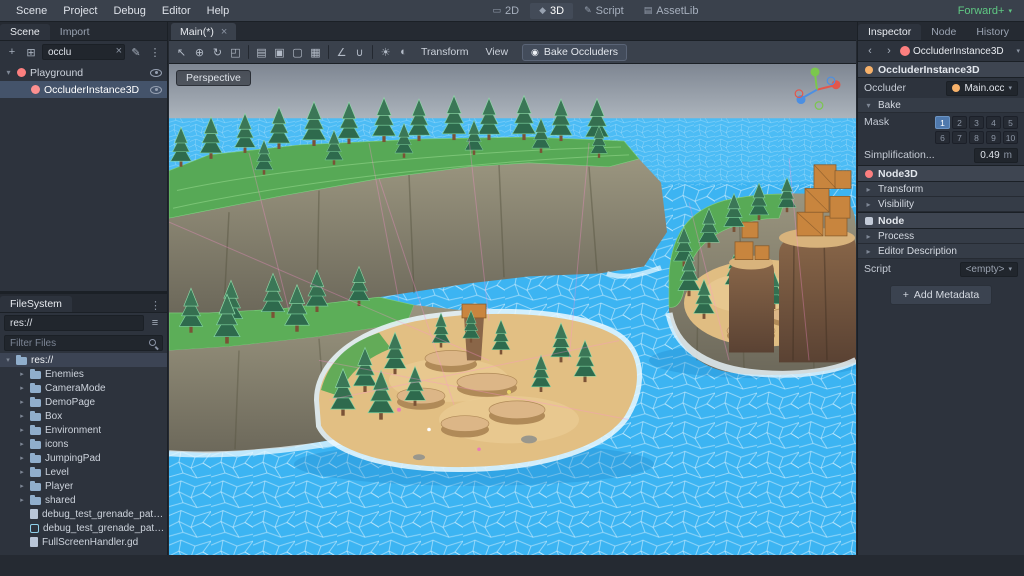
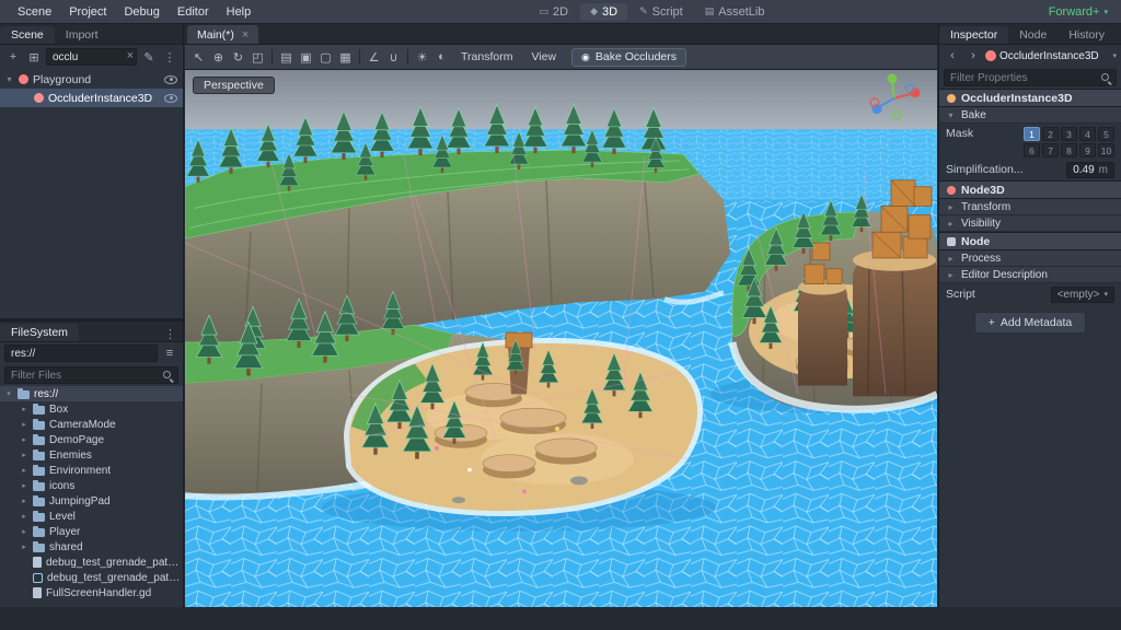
  Scene
  Project
  Debug
  Editor
  Help
  ▭
  2D
  ◆
  3D
  ✎
  Script
  ▤
  AssetLib
  Forward+
  Scene
  Import
  +
  ⊞
  occlu
  ×
  ✎
  ⋮
  ▾
  Playground
  OccluderInstance3D
  FileSystem
  ⋮
  res://
  ≡
  Filter Files
  res://
- Enemies
+ Box
  CameraMode
  DemoPage
- Box
+ Enemies
  Environment
  icons
  JumpingPad
  Level
  Player
  shared
  debug_test_grenade_path.g
  debug_test_grenade_path.t
  FullScreenHandler.gd
  Main(*)
  ×
  ↖
  ⊕
  ↻
  ◰
  ▤
  ▣
  ▢
  ▦
  ∠
  ∪
  ☀
  ◐
  Transform
  View
  ◉
  Bake Occluders
  Perspective
  Inspector
  Node
  History
  ‹
  ›
  OccluderInstance3D
+ Filter Properties
  OccluderInstance3D
- Occluder
- Main.occ
  ▾
  Bake
  Mask
  1
  2
  3
  4
  5
  6
  7
  8
  9
  10
  Simplification...
  0.49
  m
  Node3D
  ▸
  Transform
  ▸
  Visibility
  Node
  ▸
  Process
  ▸
  Editor Description
  Script
  <empty>
  +
  Add Metadata
